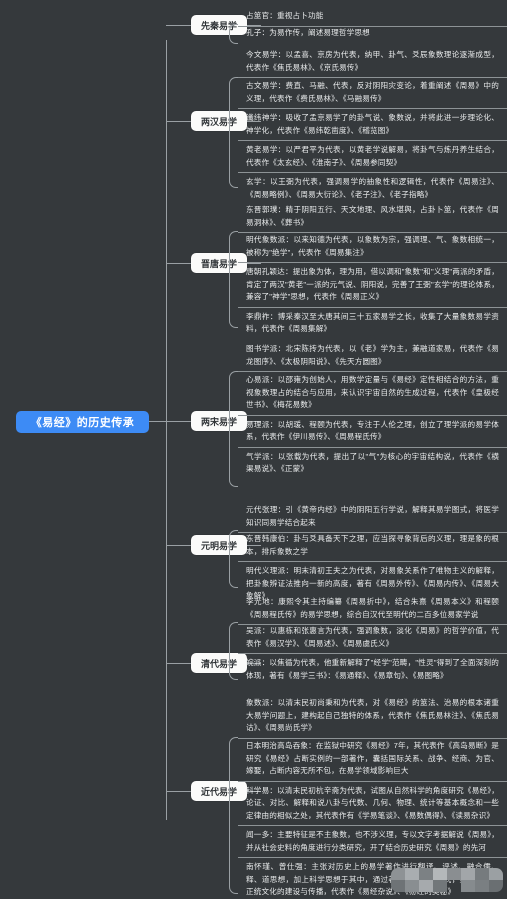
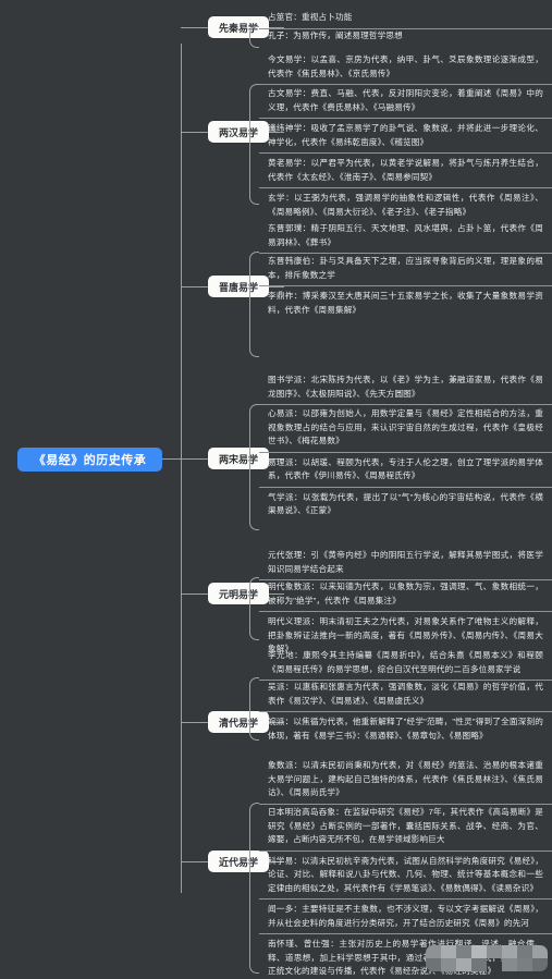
  《易经》的历史传承
  先秦易学
  占筮官：重视占卜功能
  孔子：为易作传，阐述易理哲学思想
  两汉易学
  今文易学：以孟喜、京房为代表，纳甲、卦气、爻辰象数理论逐渐成型，代表作《焦氏易林》、《京氏易传》
  古文易学：费直、马融、代表，反对阴阳灾变论，着重阐述《周易》中的义理，代表作《费氏易林》、《马融易传》
  谶纬神学：吸收了孟京易学了的卦气说、象数说，并将此进一步理论化、神学化，代表作《易纬乾凿度》、《稽览图》
  黄老易学：以严君平为代表，以黄老学说解易，将卦气与炼丹养生结合，代表作《太玄经》、《淮南子》、《周易参同契》
  玄学：以王弼为代表，强调易学的抽象性和逻辑性，代表作《周易注》、《周易略例》、《周易大衍论》、《老子注》、《老子指略》
  晋唐易学
  东晋郭璞：精于阴阳五行、天文地理、风水堪舆，占卦卜筮，代表作《周易洞林》、《葬书》
- 明代象数派：以来知德为代表，以象数为宗，强调理、气、象数相统一，被称为"绝学"，代表作《周易集注》
+ 东晋韩康伯：卦与爻具备天下之理，应当探寻象背后的义理，理是象的根本，排斥象数之学
- 唐朝孔颖达：提出象为体，理为用，借以调和"象数"和"义理"两派的矛盾，肯定了两汉"黄老"一派的元气说、阴阳说，完善了王弼"玄学"的理论体系，兼容了"神学"思想，代表作《周易正义》
  李鼎祚：博采秦汉至大唐其间三十五家易学之长，收集了大量象数易学资料，代表作《周易集解》
  两宋易学
  图书学派：北宋陈抟为代表，以《老》学为主，兼融道家易，代表作《易龙图序》、《太极阴阳说》、《先天方圆图》
  心易派：以邵雍为创始人，用数学定量与《易经》定性相结合的方法，重视象数理占的结合与应用，来认识宇宙自然的生成过程，代表作《皇极经世书》、《梅花易数》
  易理派：以胡瑗、程颐为代表，专注于人伦之理，创立了理学派的易学体系，代表作《伊川易传》、《周易程氏传》
  气学派：以张载为代表，提出了以"气"为核心的宇宙结构说，代表作《横渠易说》、《正蒙》
  元明易学
  元代张理：引《黄帝内经》中的阴阳五行学说，解释其易学图式，将医学知识同易学结合起来
- 东晋韩康伯：卦与爻具备天下之理，应当探寻象背后的义理，理是象的根本，排斥象数之学
+ 明代象数派：以来知德为代表，以象数为宗，强调理、气、象数相统一，被称为"绝学"，代表作《周易集注》
  明代义理派：明末清初王夫之为代表，对易象关系作了唯物主义的解释，把卦象辨证法推向一新的高度，著有《周易外传》、《周易内传》、《周易大象解》
  清代易学
  李光地：康熙令其主持编纂《周易折中》，结合朱熹《周易本义》和程颐《周易程氏传》的易学思想，综合自汉代至明代的二百多位易家学说
  吴派：以惠栋和张惠言为代表，强调象数，淡化《周易》的哲学价值，代表作《易汉学》、《周易述》、《周易虞氏义》
  皖派：以焦循为代表，他重新解释了"经学"范畴，"性灵"得到了全面深刻的体现，著有《易学三书》：《易通释》、《易章句》、《易图略》
  近代易学
  象数派：以清末民初尚秉和为代表，对《易经》的筮法、治易的根本诸重大易学问题上，建构起自己独特的体系，代表作《焦氏易林注》、《焦氏易诂》、《周易尚氏学》
  日本明治高岛吞象：在监狱中研究《易经》7年，其代表作《高岛易断》是研究《易经》占断实例的一部著作，囊括国际关系、战争、经商、为官、嫁娶，占断内容无所不包，在易学领域影响巨大
  科学易：以清末民初杭辛斋为代表，试图从自然科学的角度研究《易经》，论证、对比、解释和说八卦与代数、几何、物理、统计等基本概念和一些定律由的相似之处，其代表作有《学易笔谈》、《易数偶得》、《读易杂识》
  闻一多：主要特征是不主象数，也不涉义理，专以文字考据解说《周易》，并从社会史料的角度进行分类研究，开了结合历史研究《周易》的先河
  南怀瑾、曾仕强：主张对历史上的易学著作进行翻译、评述、融合儒、释、道思想，加上科学思想于其中，通过正统文化的建设与传播，代表作《易经杂说》
